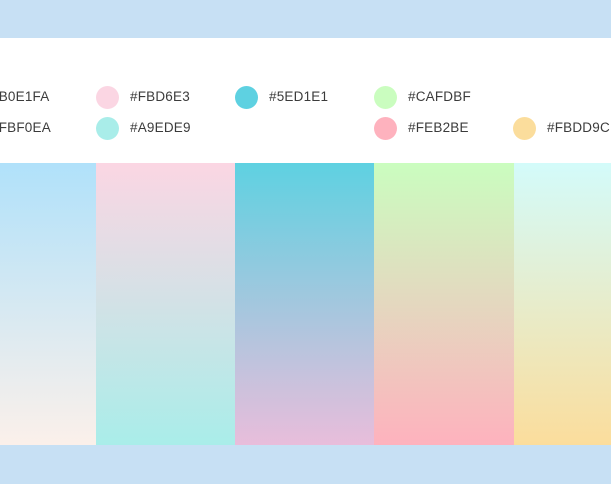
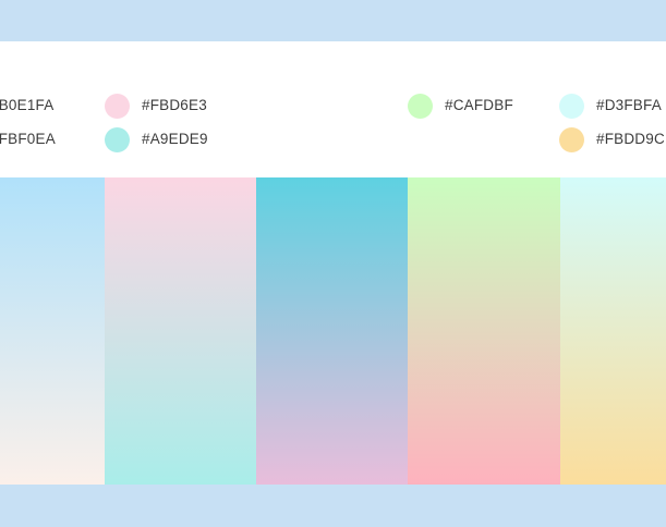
  B0E1FA
  #FBD6E3
- #5ED1E1
  #CAFDBF
+ #D3FBFA
  FBF0EA
  #A9EDE9
- #FEB2BE
  #FBDD9C
